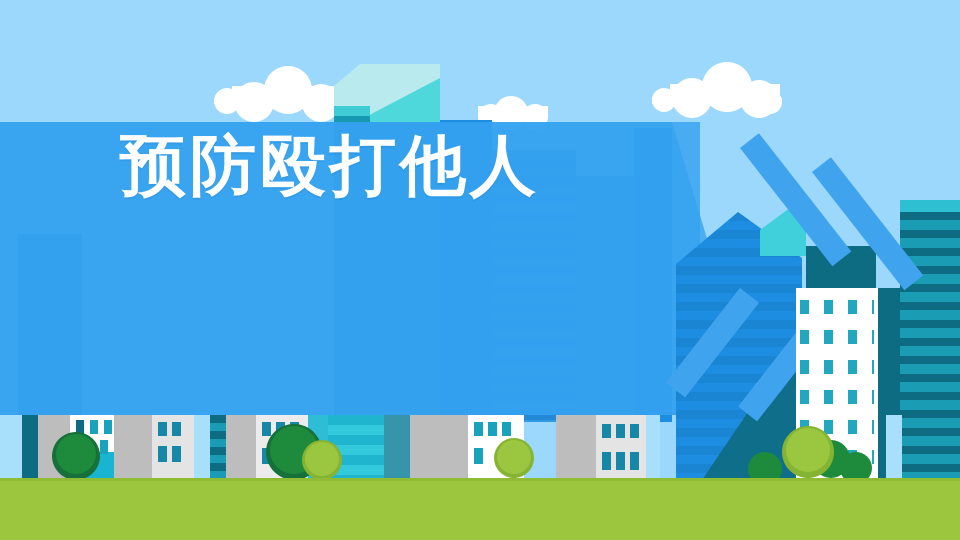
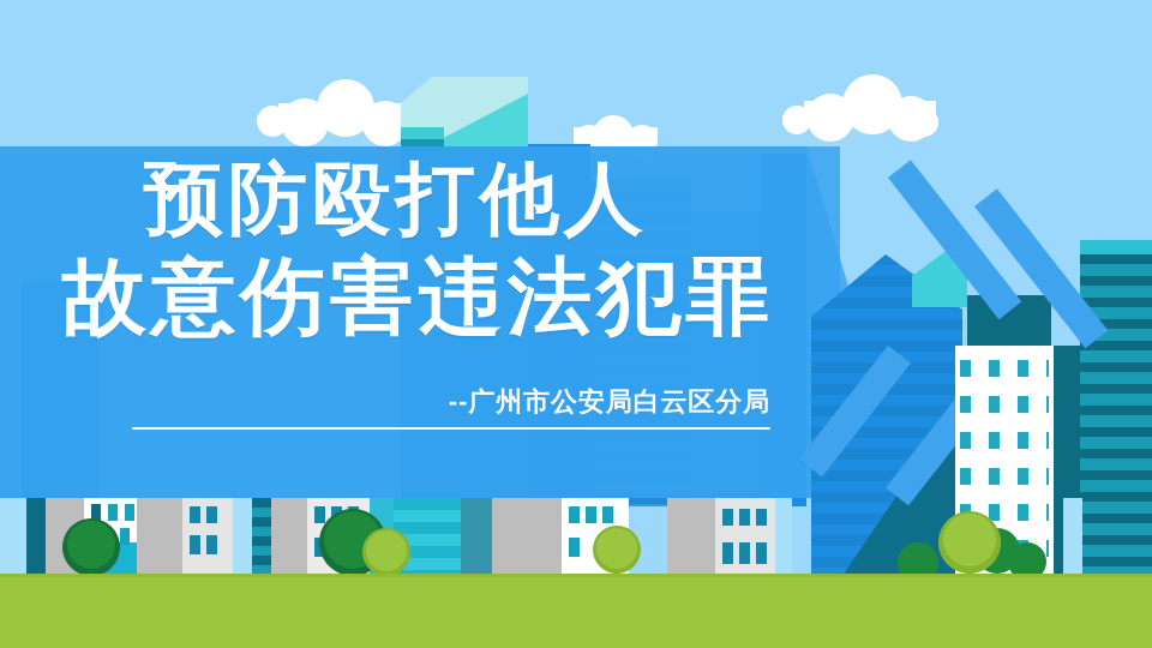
  预防殴打他人
+ 故意伤害违法犯罪
+ --广州市公安局白云区分局
